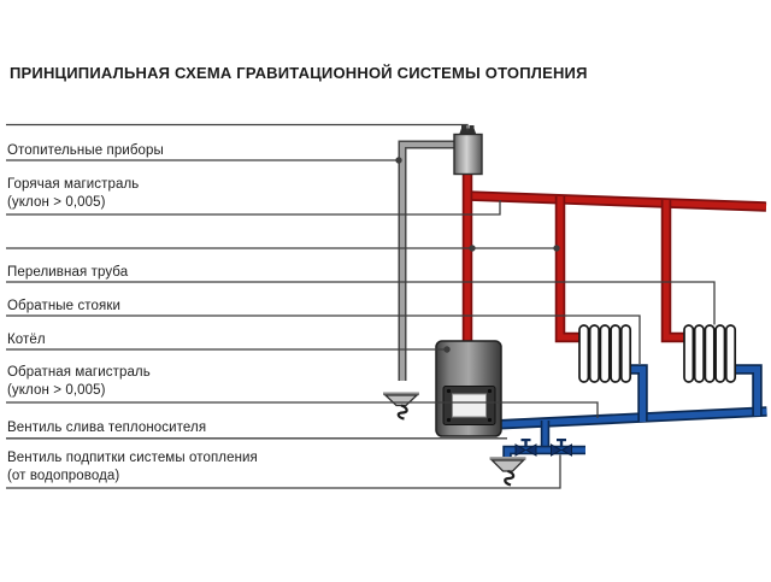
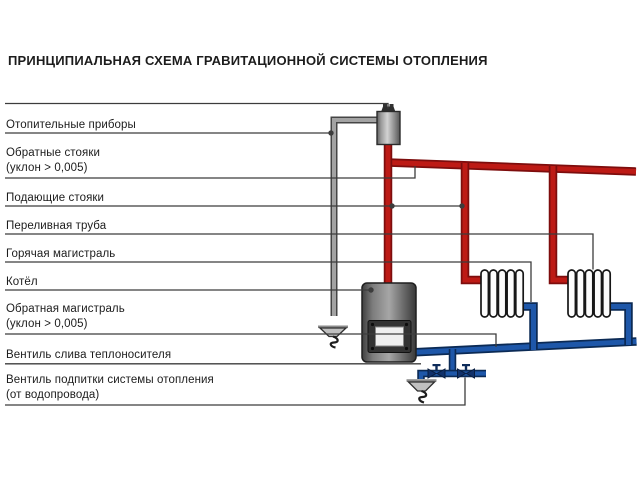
  ПРИНЦИПИАЛЬНАЯ СХЕМА ГРАВИТАЦИОННОЙ СИСТЕМЫ ОТОПЛЕНИЯ
  Отопительные приборы
- Горячая магистраль
+ Обратные стояки
  (уклон > 0,005)
+ Подающие стояки
  Переливная труба
- Обратные стояки
+ Горячая магистраль
  Котёл
  Обратная магистраль
  (уклон > 0,005)
  Вентиль слива теплоносителя
  Вентиль подпитки системы отопления
  (от водопровода)
